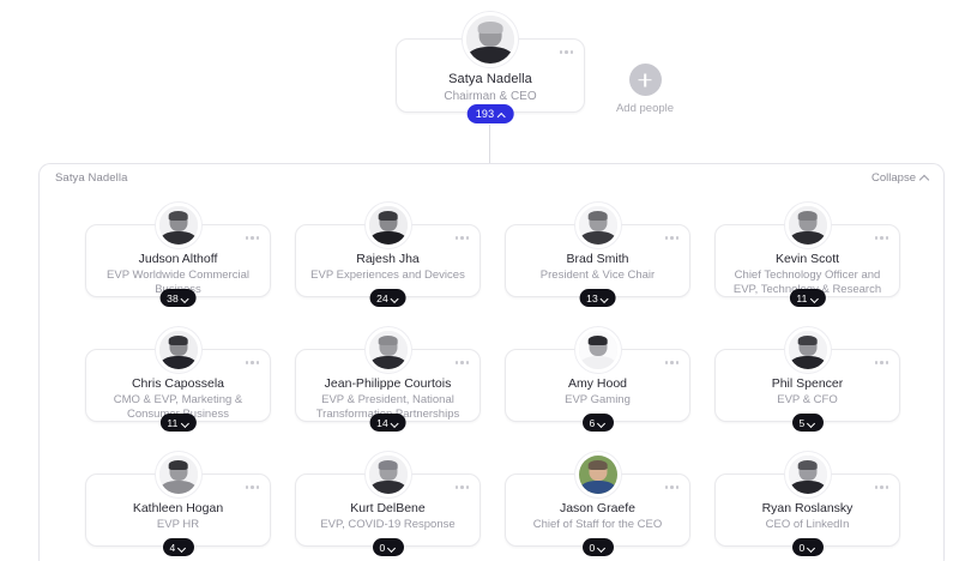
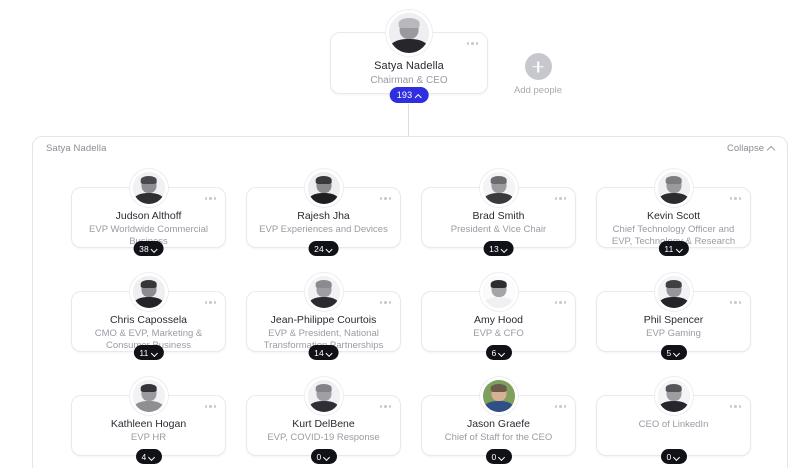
  Satya Nadella
  Chairman & CEO
  193
  Add people
  Satya Nadella
  Collapse
  Judson Althoff
  EVP Worldwide Commercial Bs
  38
  Rajesh Jha
  EVP Experiences and Devices
  24
  Brad Smith
  President & Vice Chair
  13
  Kevin Scott
  Chief Technology Officer and EVP, Techn & Research
  11
  Chris Capossela
  CMO & EVP, Marketing & Consuusiness
  11
  Jean-Philippe Courtois
  EVP & President, National Transformaartnerships
  14
  Amy Hood
- EVP Gaming
+ EVP & CFO
  6
  Phil Spencer
- EVP & CFO
+ EVP Gaming
  5
  Kathleen Hogan
  EVP HR
  4
  Kurt DelBene
  EVP, COVID-19 Response
  0
  Jason Graefe
  Chief of Staff for the CEO
  0
- Ryan Roslansky
  CEO of LinkedIn
  0
